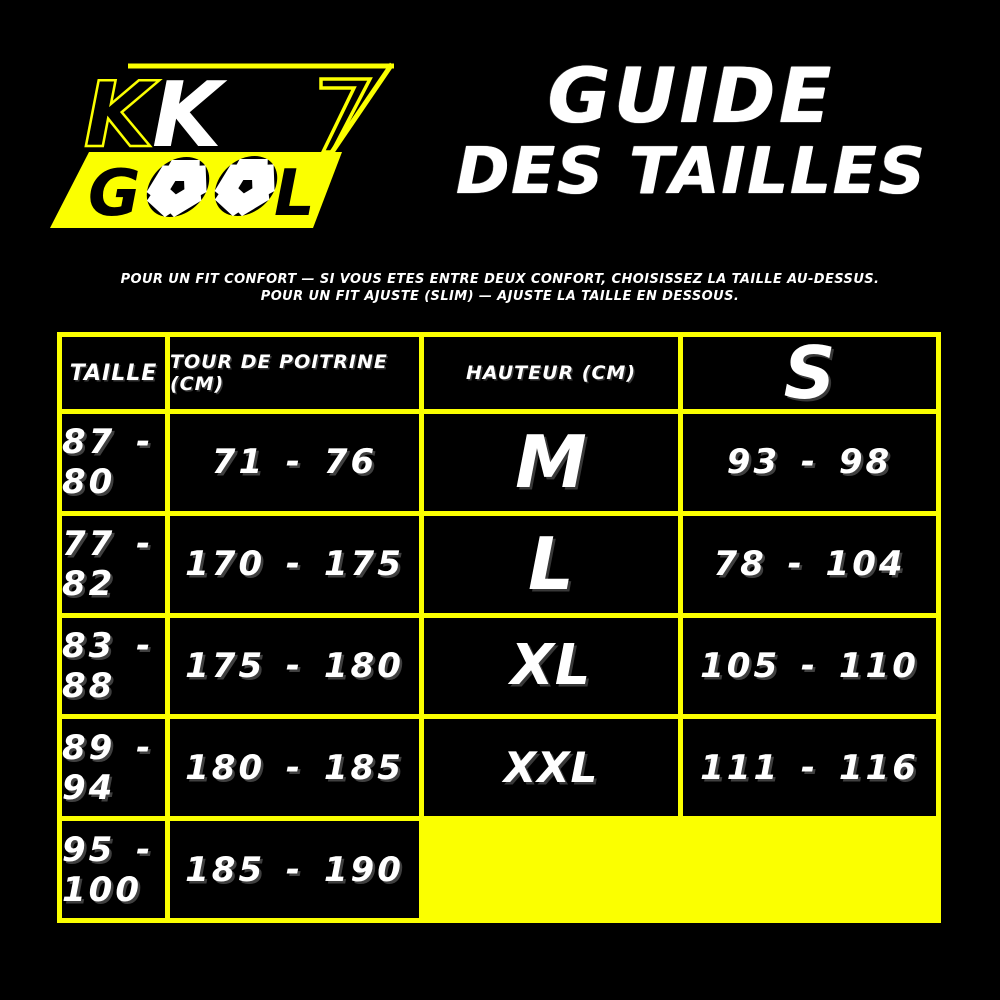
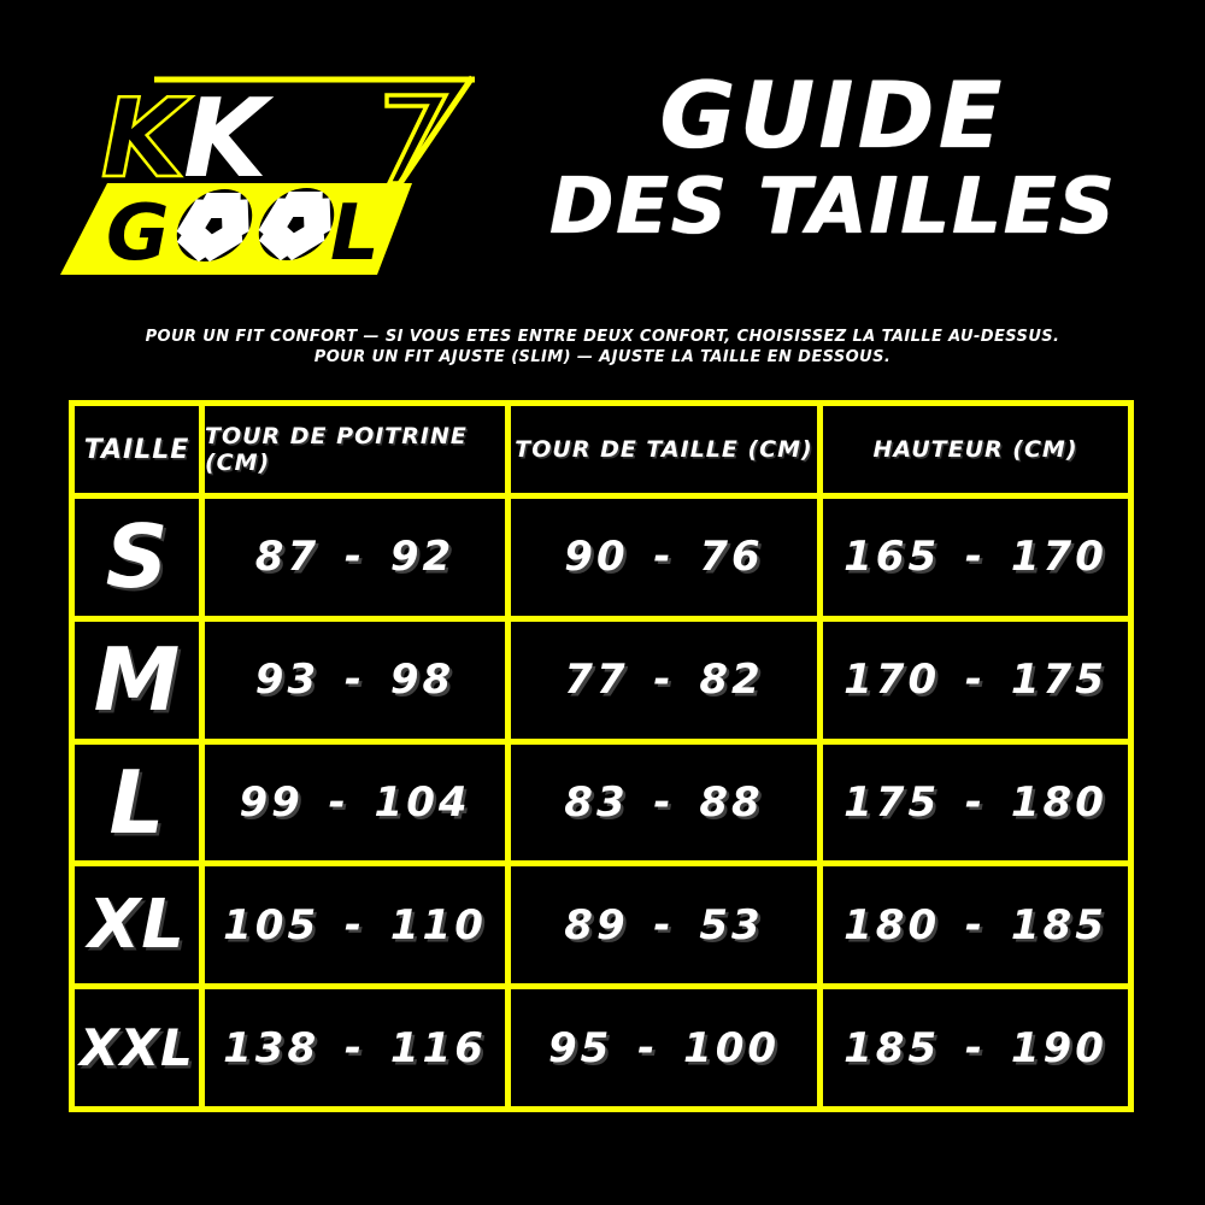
  K
  K
  G
  L
  GUIDE
  DES TAILLES
  POUR UN FIT CONFORT — SI VOUS ETES ENTRE DEUX CONFORT, CHOISISSEZ LA TAILLE AU-DESSUS.
  POUR UN FIT AJUSTE (SLIM) — AJUSTE LA TAILLE EN DESSOUS.
  TAILLE
  TOUR DE POITRINE (CM)
+ TOUR DE TAILLE (CM)
  HAUTEUR (CM)
  S
- 87 - 80
+ 87 - 92
- 71 - 76
+ 90 - 76
+ 165 - 170
  M
  93 - 98
  77 - 82
  170 - 175
  L
- 78 - 104
+ 99 - 104
  83 - 88
  175 - 180
  XL
  105 - 110
- 89 - 94
+ 89 - 53
  180 - 185
  XXL
- 111 - 116
+ 138 - 116
  95 - 100
  185 - 190
